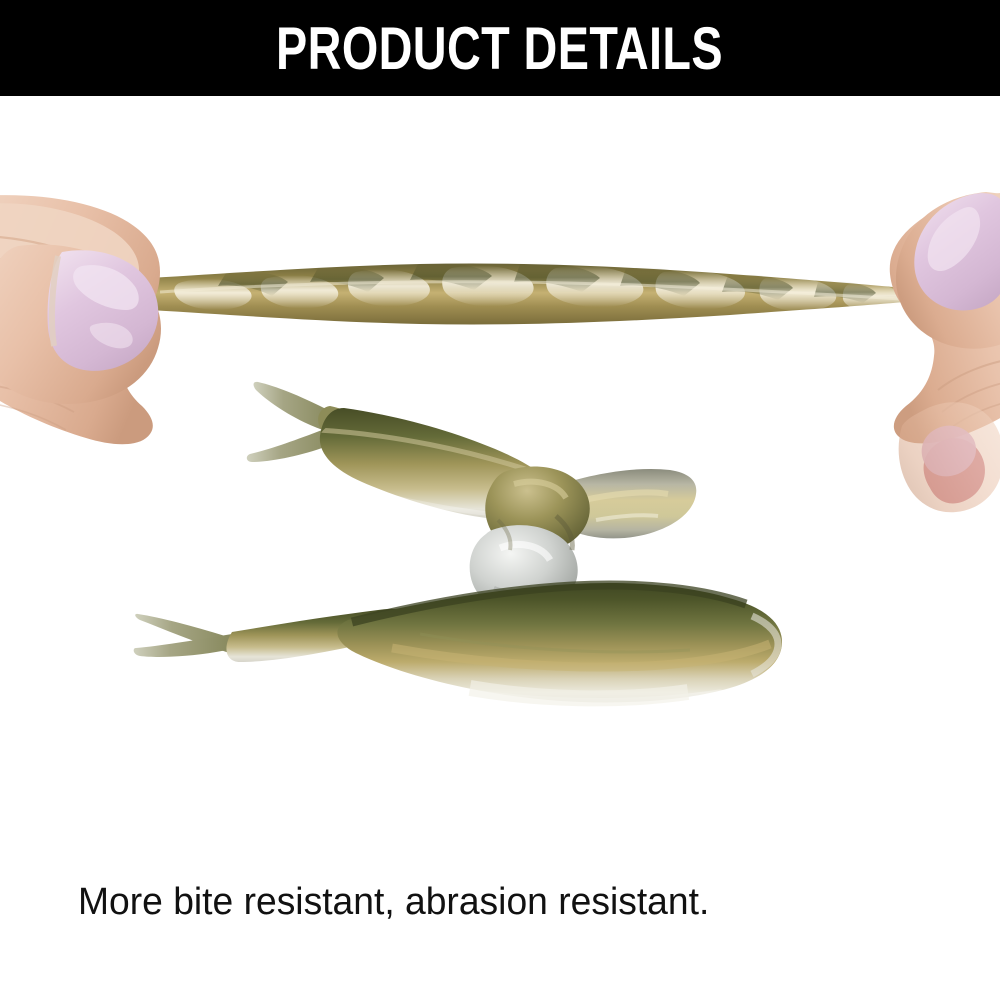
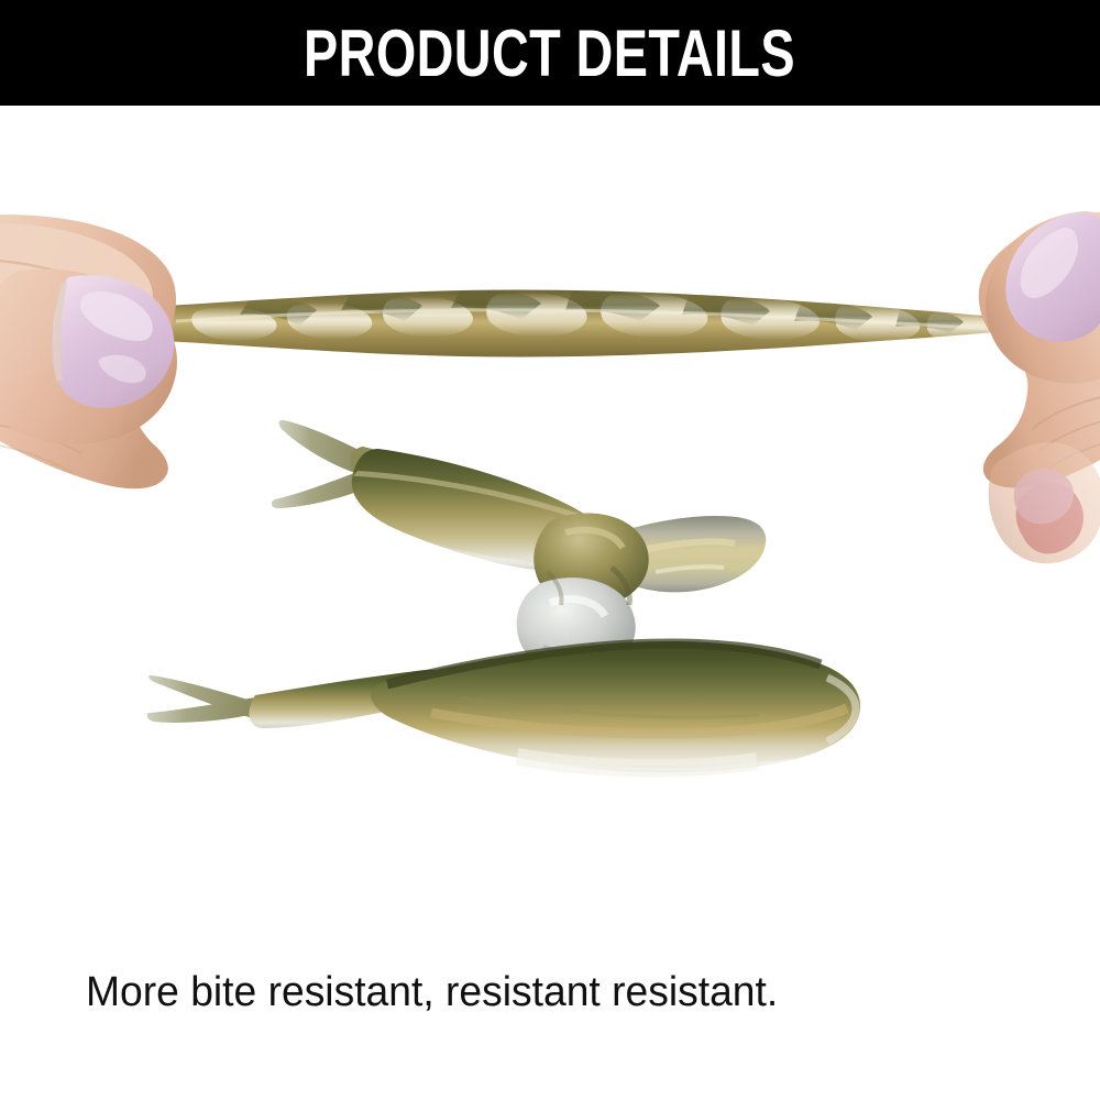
  PRODUCT DETAILS
- More bite resistant, abrasion resistant.
+ More bite resistant, resistant resistant.
